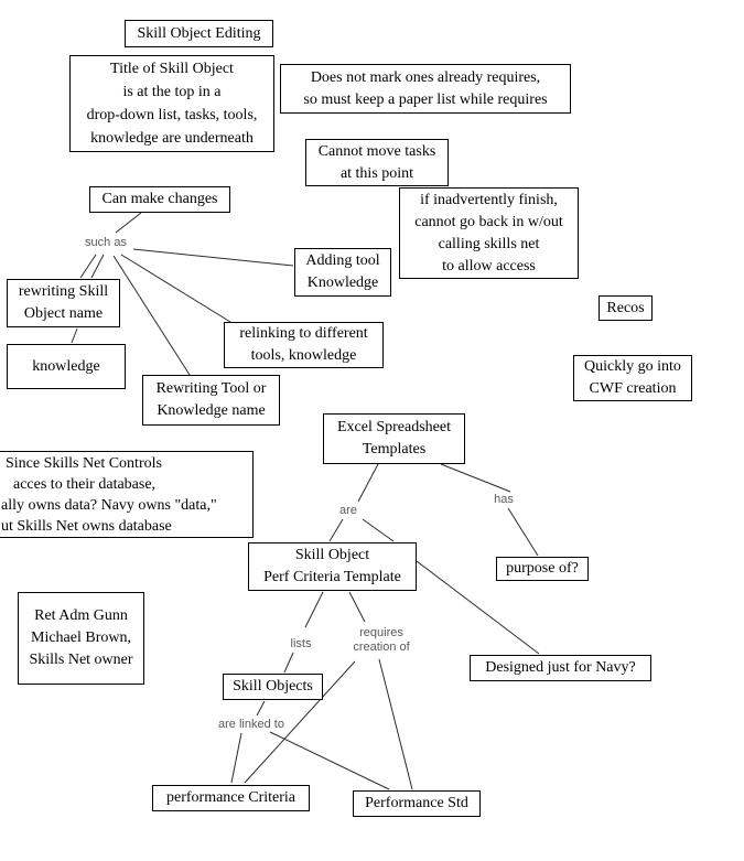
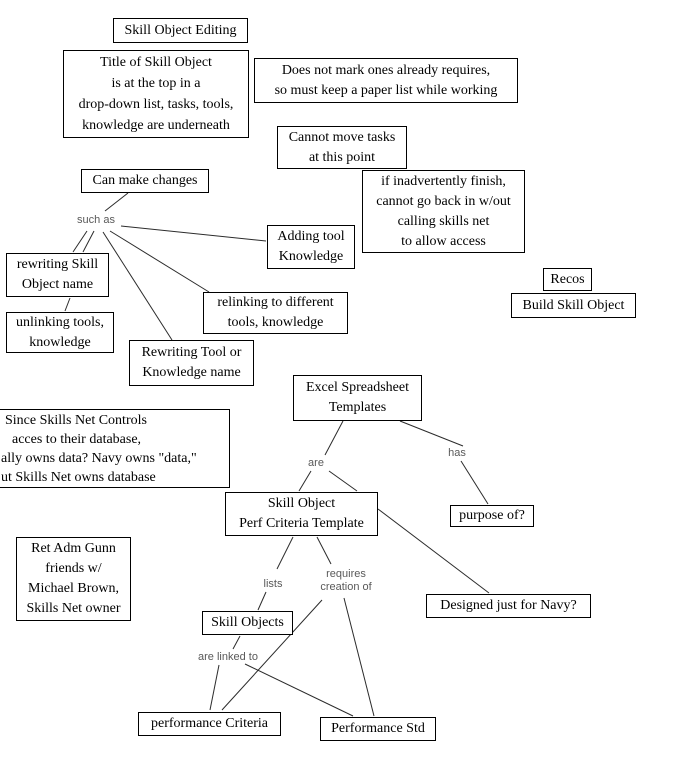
  Skill Object Editing
  Title of Skill Object
  is at the top in a
  drop-down list, tasks, tools,
  knowledge are underneath
  Does not mark ones already requires,
- so must keep a paper list while requires
+ so must keep a paper list while working
  Cannot move tasks
  at this point
  Can make changes
  if inadvertently finish,
  cannot go back in w/out
  calling skills net
  to allow access
  rewriting Skill
  Object name
  Adding tool
  Knowledge
  Recos
  relinking to different
  tools, knowledge
+ Build Skill Object
+ unlinking tools,
  knowledge
- Quickly go into
- CWF creation
  Rewriting Tool or
  Knowledge name
  Excel Spreadsheet
  Templates
  Since Skills Net Controls
  acces to their database,
  ally owns data? Navy owns "data,"
  ut Skills Net owns database
  Skill Object
  Perf Criteria Template
  purpose of?
  Ret Adm Gunn
+ friends w/
  Michael Brown,
  Skills Net owner
  Designed just for Navy?
  Skill Objects
  performance Criteria
  Performance Std
  such as
  are
  has
  lists
  requires
  creation of
  are linked to
